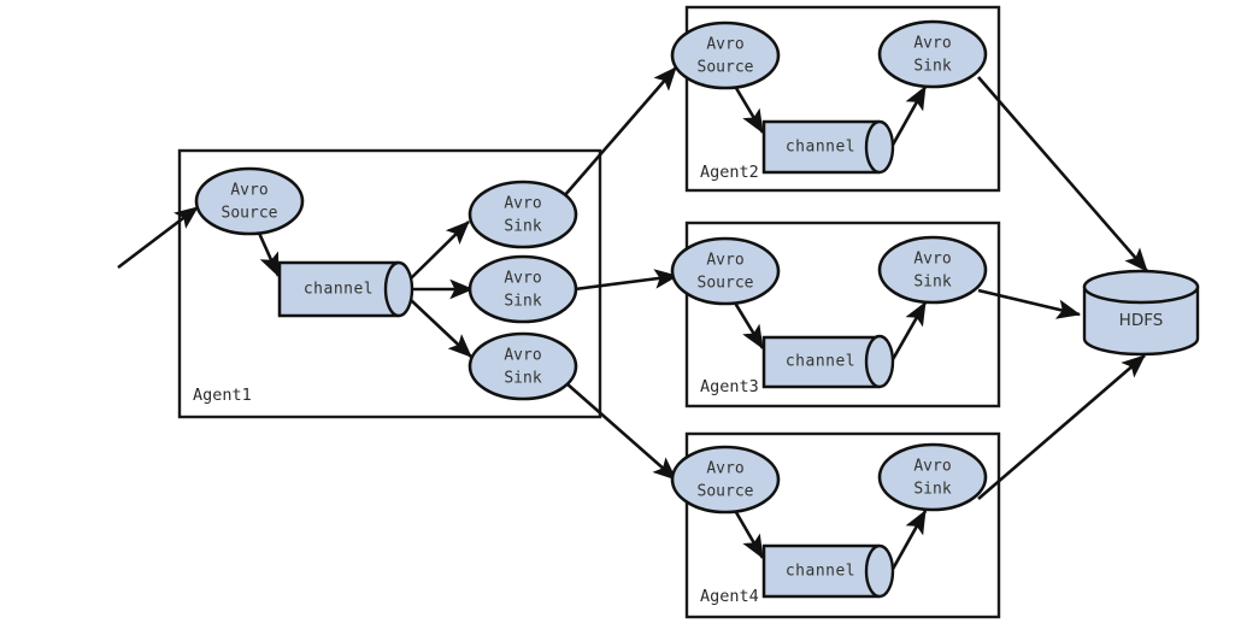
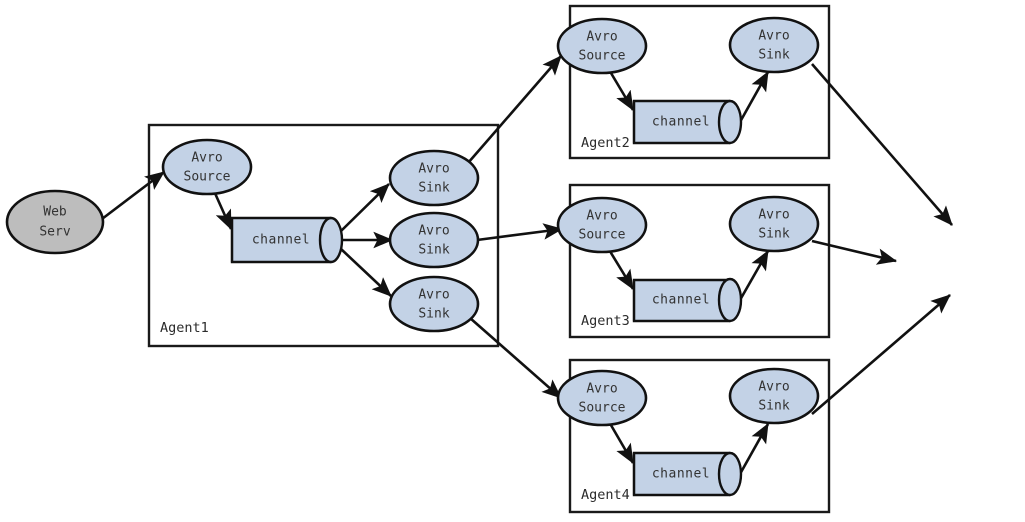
+ Web
+ Serv
  Avro
  Source
  channel
  Avro
  Sink
  Avro
  Sink
  Avro
  Sink
  Agent1
  Avro
  Source
  channel
  Avro
  Sink
  Agent2
  Avro
  Source
  channel
  Avro
  Sink
  Agent3
  Avro
  Source
  channel
  Avro
  Sink
  Agent4
- HDFS
